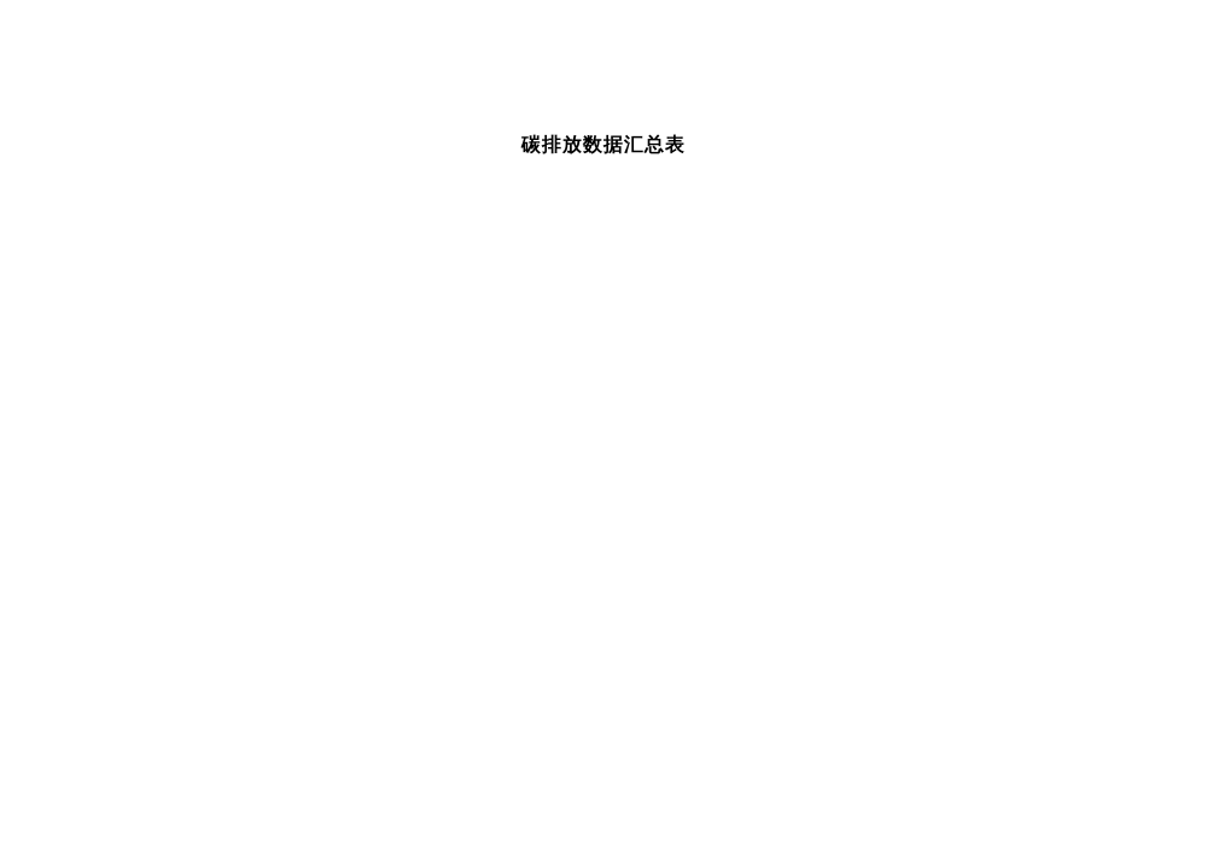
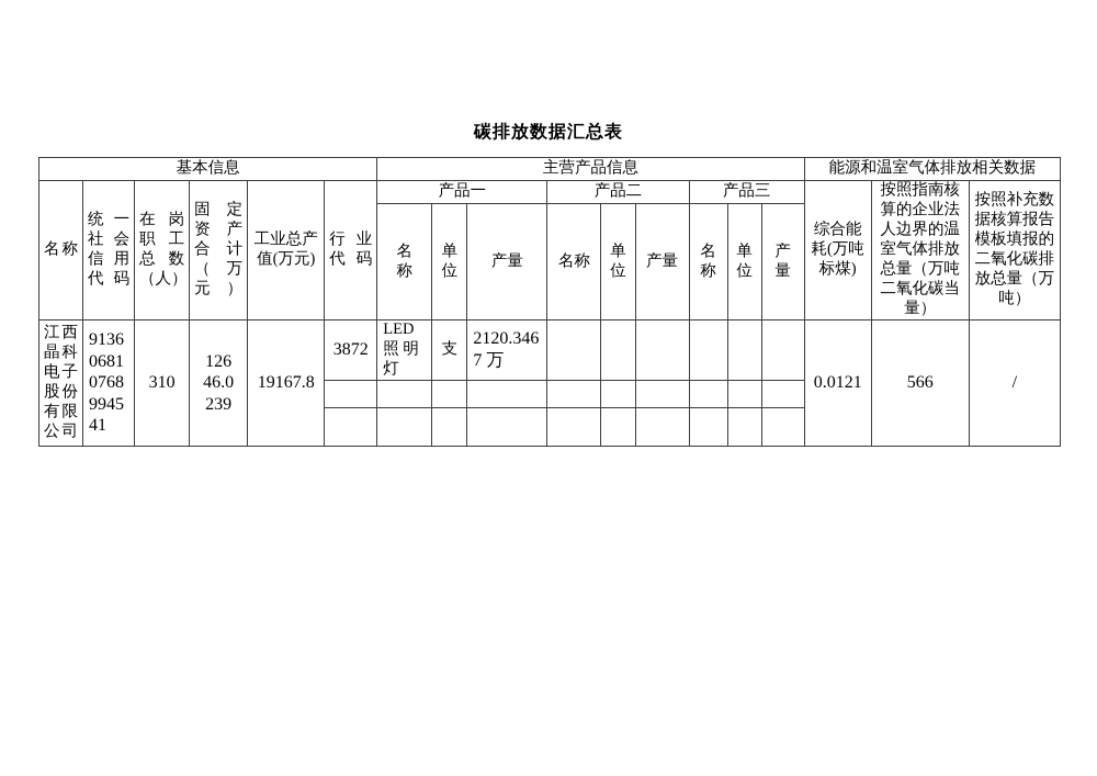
  碳排放数据汇总表
+ 基本信息	主营产品信息	能源和温室气体排放相关数据
+ 名称	统一 社会 信用 代码	在岗 职工 总数 （人）	固定 资产 合计 （万 元）	工业总产 值(万元)	行业 代码	产品一	产品二	产品三	综合能 耗(万吨 标煤)	按照指南核算的企业法人边界的温室气体排放总量（万吨二氧化碳当量）	按照补充数据核算报告模板填报的二氧化碳排放总量（万吨）
+ 名 称	单 位	产量	名称	单 位	产量	名 称	单 位	产 量
+ 江西 晶科 电子 股份 有限 公司	9136 0681 0768 9945 41	310	126 46.0 239	19167.8	3872	LED 照 明 灯	支	2120.346 7 万							0.0121	566	/
